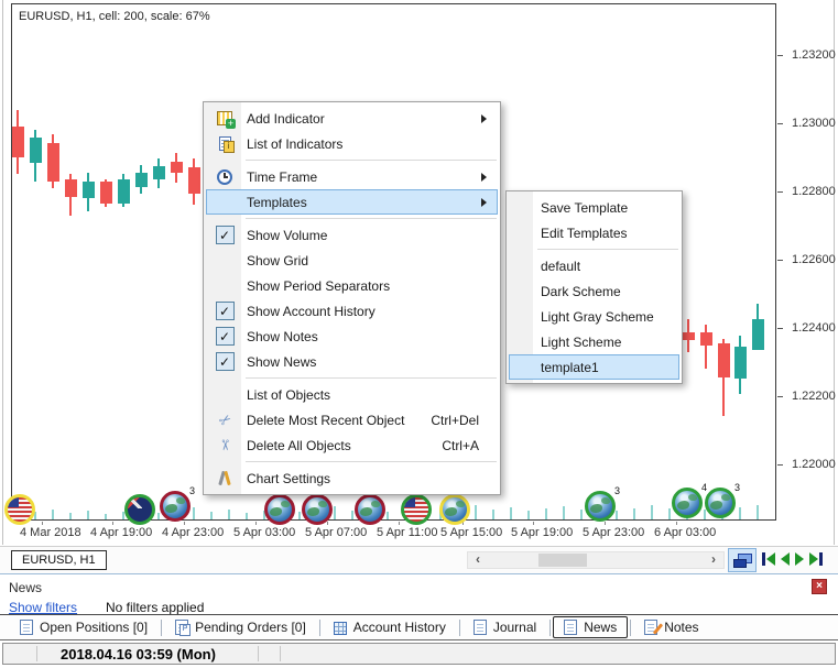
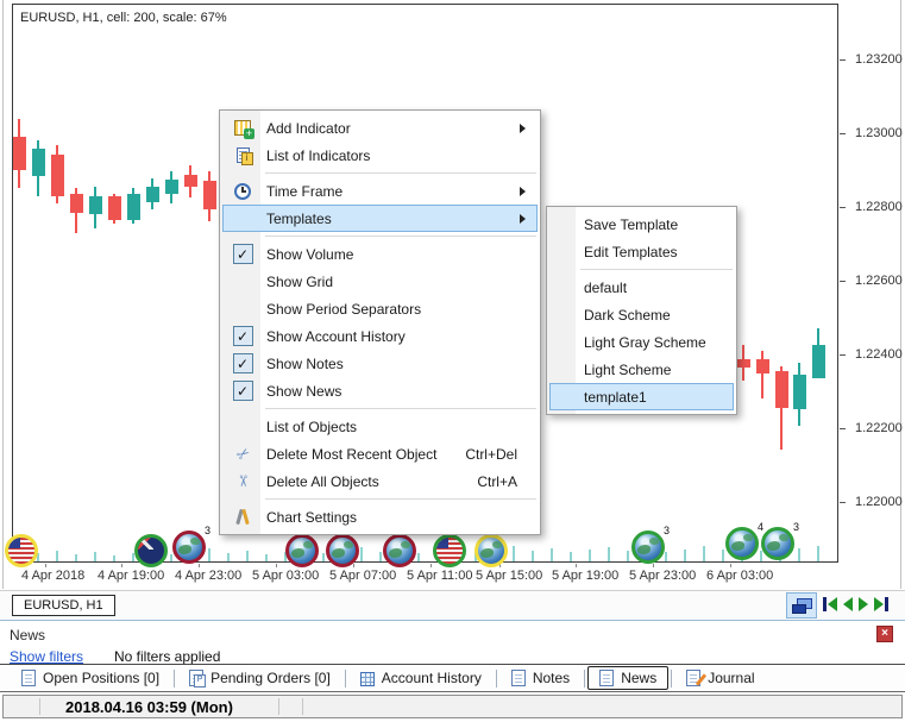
  EURUSD, H1, cell: 200, scale: 67%
  1.23200
  1.23000
  1.22800
  1.22600
  1.22400
  1.22200
  1.22000
- 4 Mar 2018
+ 4 Apr 2018
  4 Apr 19:00
  4 Apr 23:00
  5 Apr 03:00
  5 Apr 07:00
  5 Apr 11:00
  5 Apr 15:00
  5 Apr 19:00
  5 Apr 23:00
  6 Apr 03:00
  3
  3
  4
  3
  Add Indicator
  List of Indicators
  Time Frame
  Templates
  ✓
  Show Volume
  Show Grid
  Show Period Separators
  ✓
  Show Account History
  ✓
  Show Notes
  ✓
  Show News
  List of Objects
  Delete Most Recent Object
  Ctrl+Del
  Delete All Objects
  Ctrl+A
  Chart Settings
  Save Template
  Edit Templates
  default
  Dark Scheme
  Light Gray Scheme
  Light Scheme
  template1
  EURUSD, H1
- ‹
- ›
  News
  ×
  Show filters
  No filters applied
  Open Positions [0]
  Pending Orders [0]
  Account History
- Journal
+ Notes
  News
- Notes
+ Journal
  2018.04.16 03:59 (Mon)
